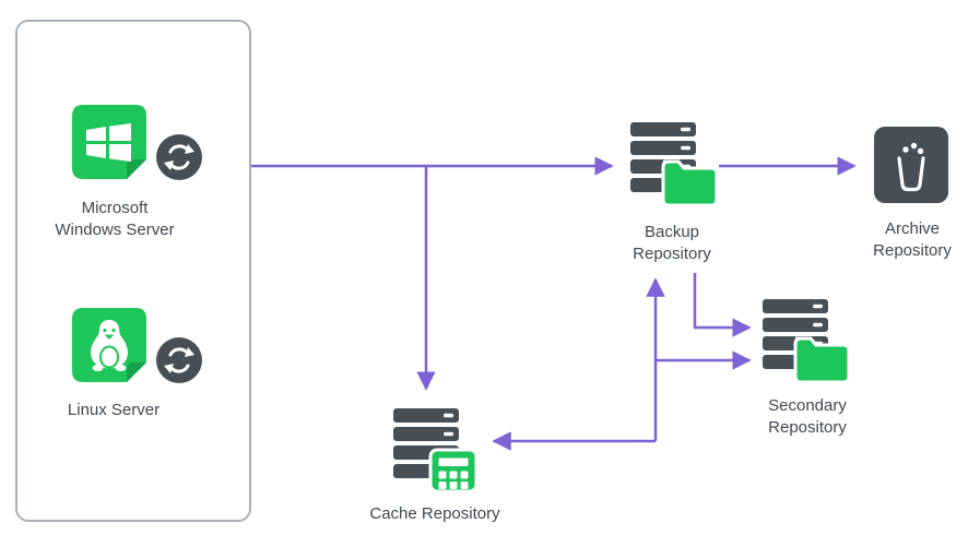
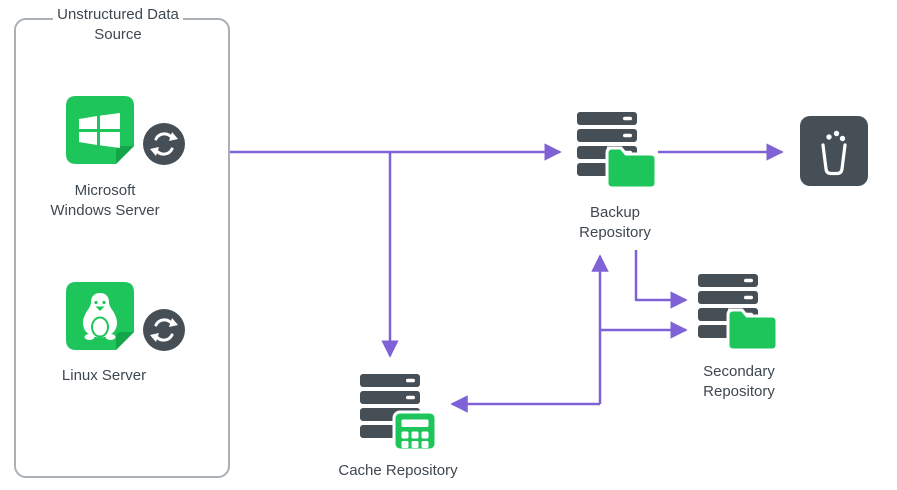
+ Unstructured Data Source
  Microsoft Windows Server
  Linux Server
  Backup Repository
- Archive Repository
  Secondary Repository
  Cache Repository
